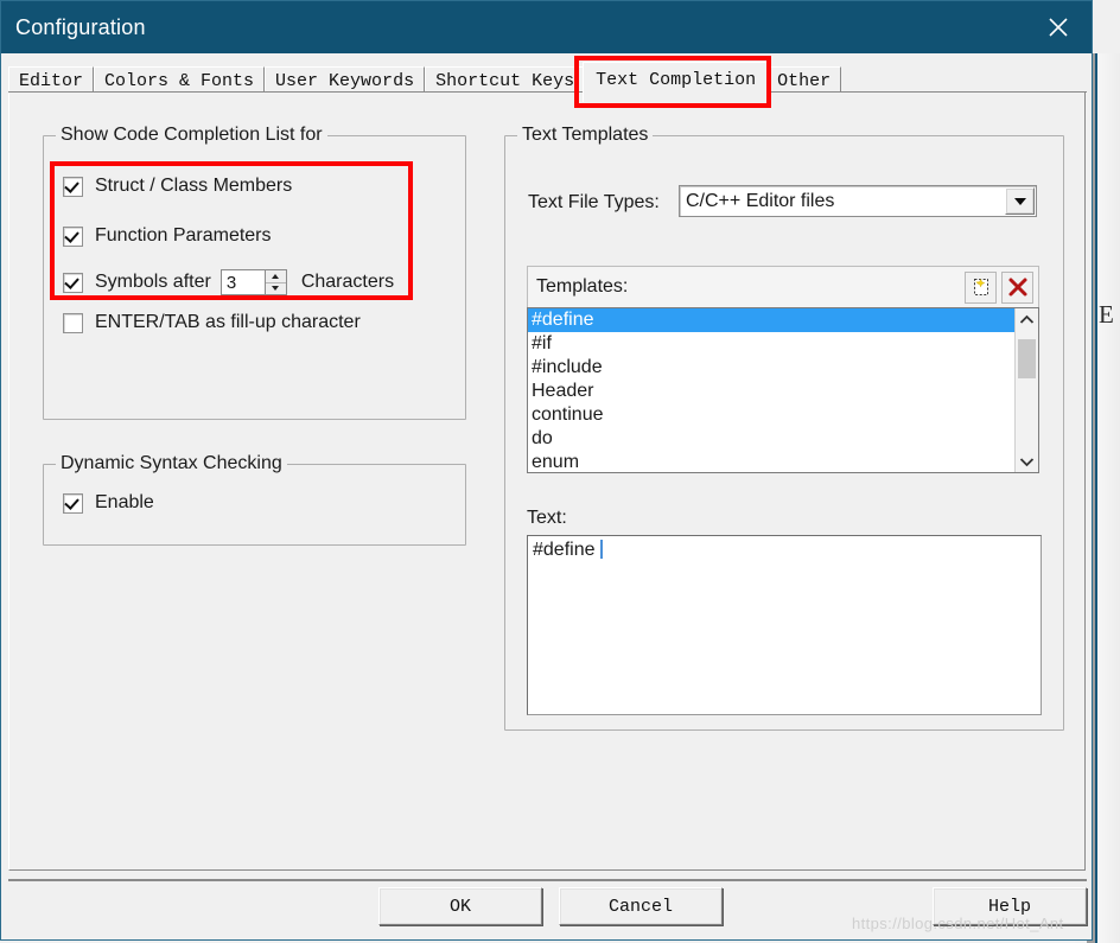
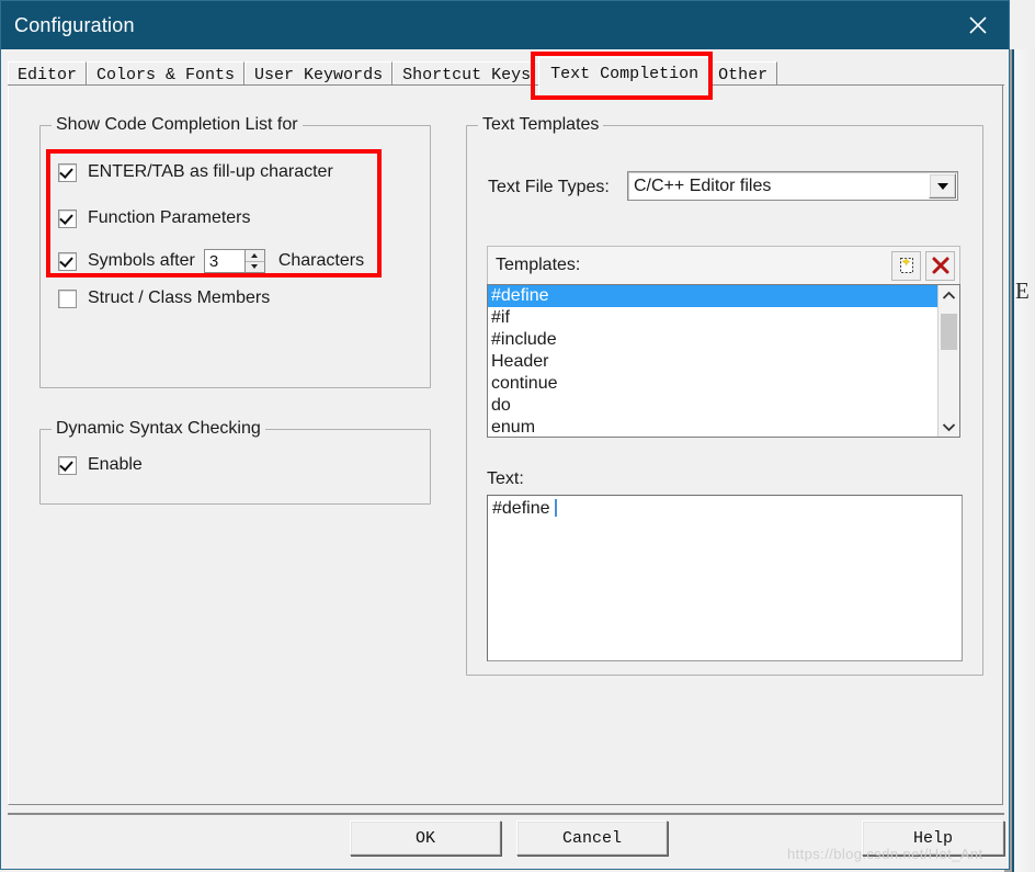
  Configuration
  Editor
  Colors & Fonts
  User Keywords
  Shortcut Keys
  Text Completion
  Other
  Show Code Completion List for
- Struct / Class Members
+ ENTER/TAB as fill-up character
  Function Parameters
  Symbols after
  3
  Characters
- ENTER/TAB as fill-up character
+ Struct / Class Members
  Dynamic Syntax Checking
  Enable
  Text Templates
  Text File Types:
  C/C++ Editor files
  Templates:
  #define
  #if
  #include
  Header
  continue
  do
  enum
  Text:
  #define
  OK
  Cancel
  Help
  https://blog.csdn.net/Hot_Ant
